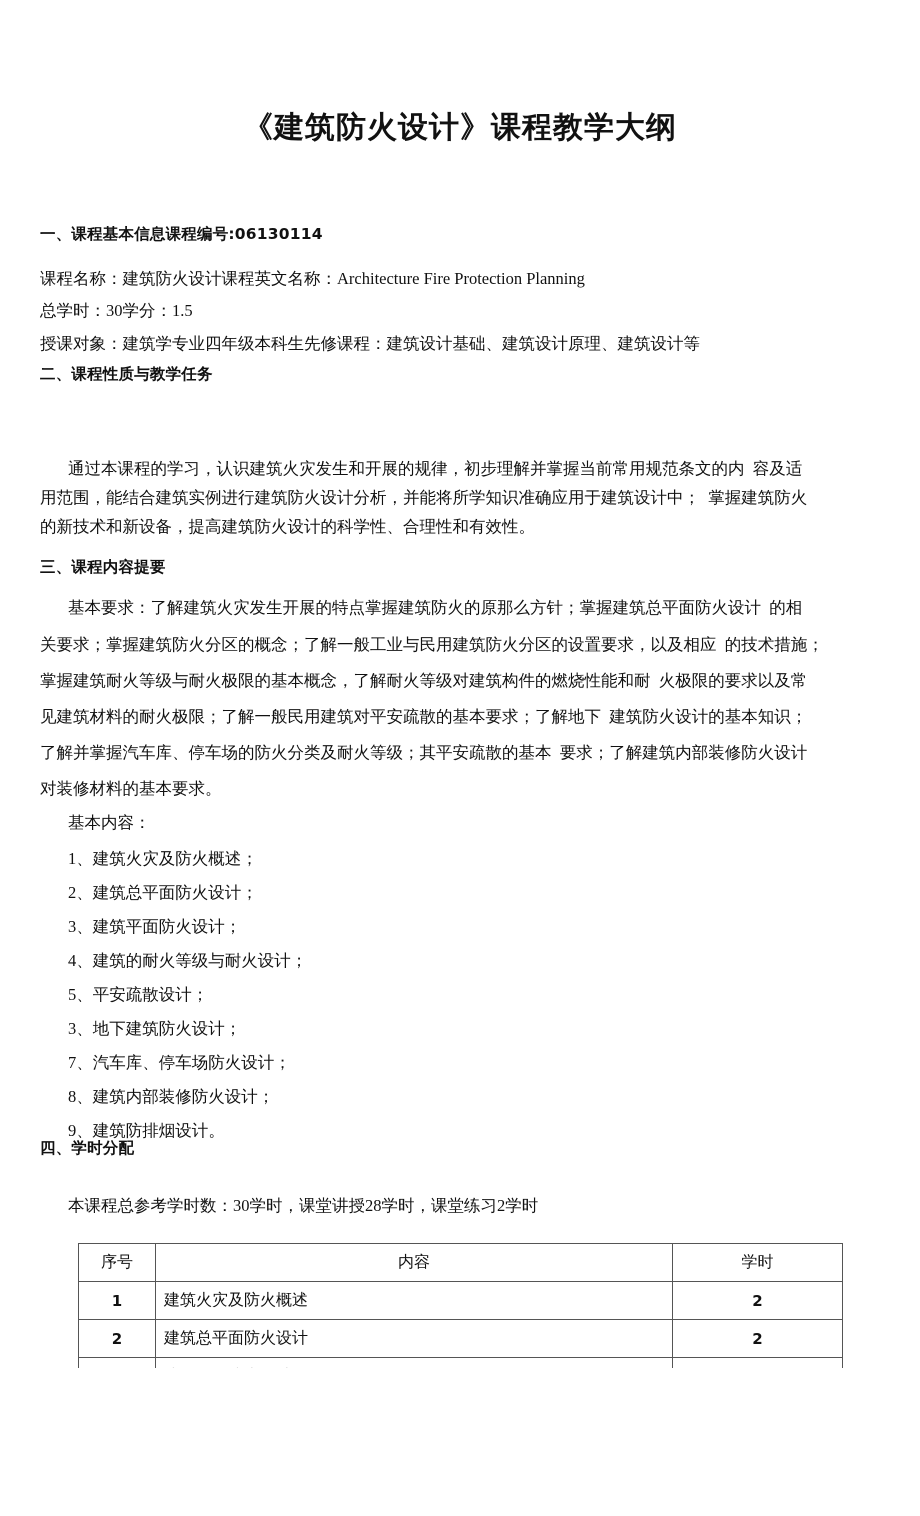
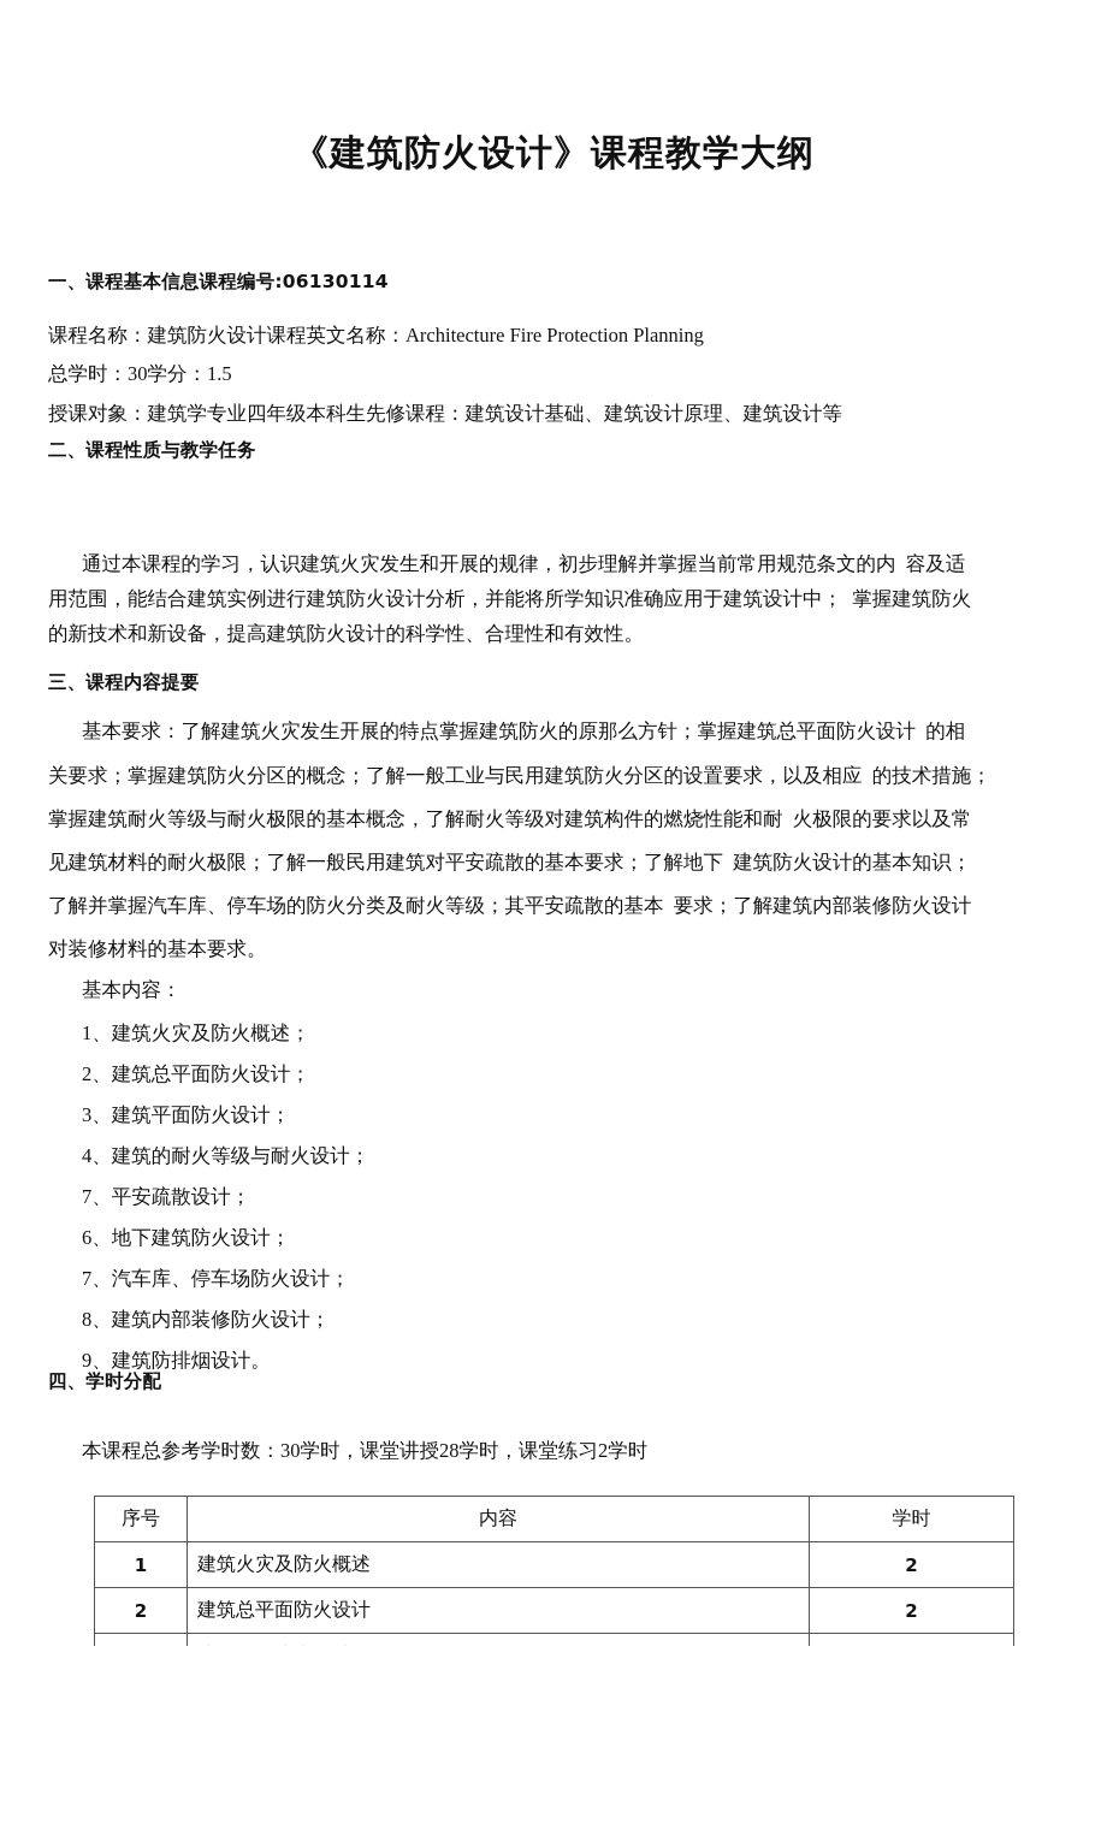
  《建筑防火设计》课程教学大纲
  一、课程基本信息课程编号:06130114
  课程名称：建筑防火设计课程英文名称：Architecture Fire Protection Planning
  总学时：30学分：1.5
  授课对象：建筑学专业四年级本科生先修课程：建筑设计基础、建筑设计原理、建筑设计等
  二、课程性质与教学任务
  通过本课程的学习，认识建筑火灾发生和开展的规律，初步理解并掌握当前常用规范条文的内 容及适
  用范围，能结合建筑实例进行建筑防火设计分析，并能将所学知识准确应用于建筑设计中； 掌握建筑防火
  的新技术和新设备，提高建筑防火设计的科学性、合理性和有效性。
  三、课程内容提要
  基本要求：了解建筑火灾发生开展的特点掌握建筑防火的原那么方针；掌握建筑总平面防火设计 的相
  关要求；掌握建筑防火分区的概念；了解一般工业与民用建筑防火分区的设置要求，以及相应 的技术措施；
  掌握建筑耐火等级与耐火极限的基本概念，了解耐火等级对建筑构件的燃烧性能和耐 火极限的要求以及常
  见建筑材料的耐火极限；了解一般民用建筑对平安疏散的基本要求；了解地下 建筑防火设计的基本知识；
  了解并掌握汽车库、停车场的防火分类及耐火等级；其平安疏散的基本 要求；了解建筑内部装修防火设计
  对装修材料的基本要求。
  基本内容：
  1、建筑火灾及防火概述；
  2、建筑总平面防火设计；
  3、建筑平面防火设计；
  4、建筑的耐火等级与耐火设计；
- 5、平安疏散设计；
+ 7、平安疏散设计；
- 3、地下建筑防火设计；
+ 6、地下建筑防火设计；
  7、汽车库、停车场防火设计；
  8、建筑内部装修防火设计；
  9、建筑防排烟设计。
  四、学时分配
  本课程总参考学时数：30学时，课堂讲授28学时，课堂练习2学时
  序号	内容	学时
  1	建筑火灾及防火概述	2
  2	建筑总平面防火设计	2
